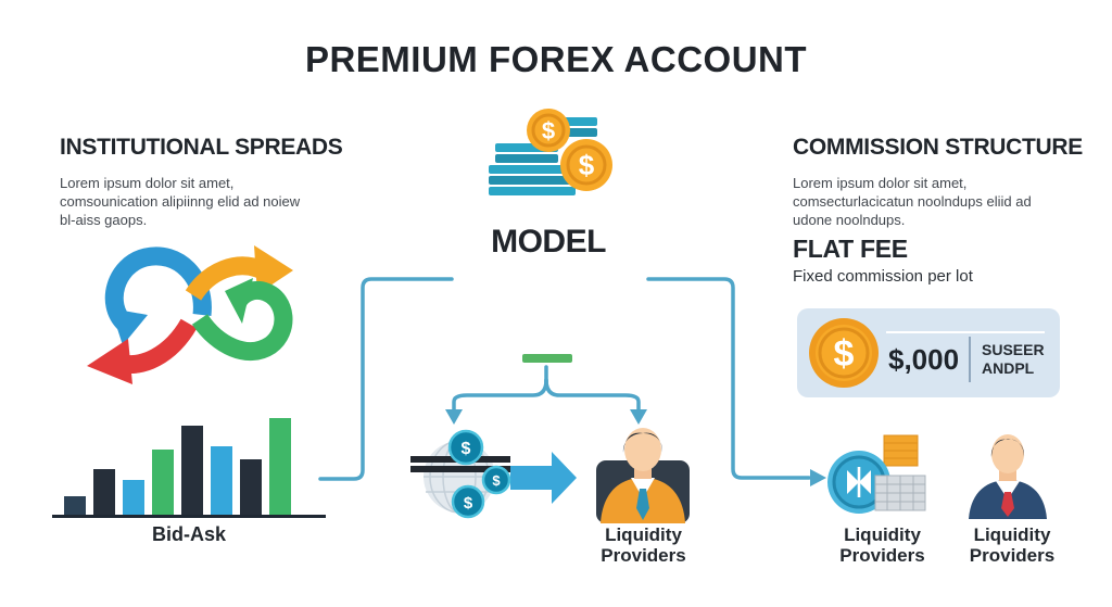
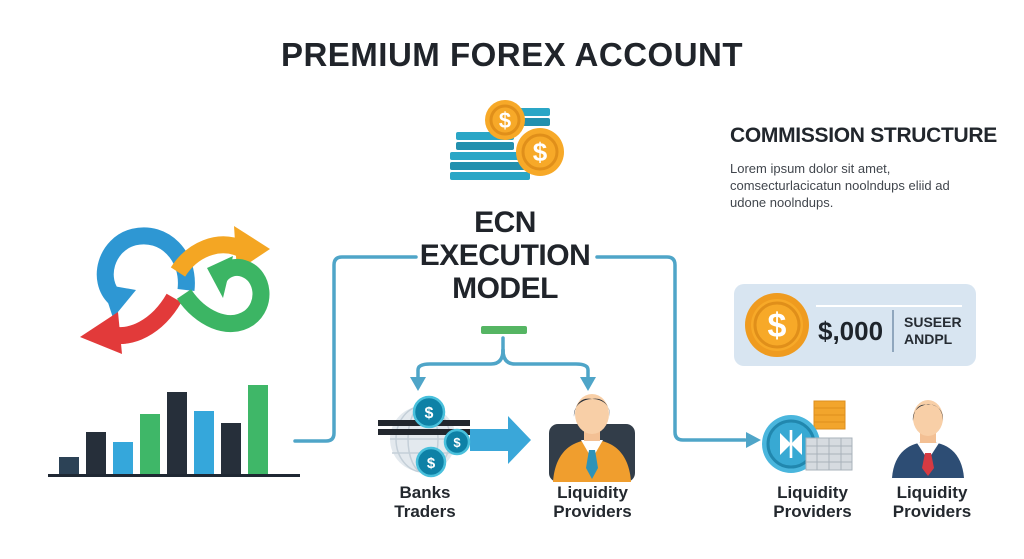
  PREMIUM FOREX ACCOUNT
- INSTITUTIONAL SPREADS
- Lorem ipsum dolor sit amet, comsounication alipiinng elid ad noiew bl-aiss gaops.
- Bid-Ask
  $
  $
+ ECN
+ EXECUTION
  MODEL
  $
  $
  $
+ Banks
+ Traders
  Liquidity
  Providers
  COMMISSION STRUCTURE
  Lorem ipsum dolor sit amet, comsecturlacicatun noolndups eliid ad udone noolndups.
- FLAT FEE
- Fixed commission per lot
  $
  $,000
  SUSEER
  ANDPL
  Liquidity
  Providers
  Liquidity
  Providers
